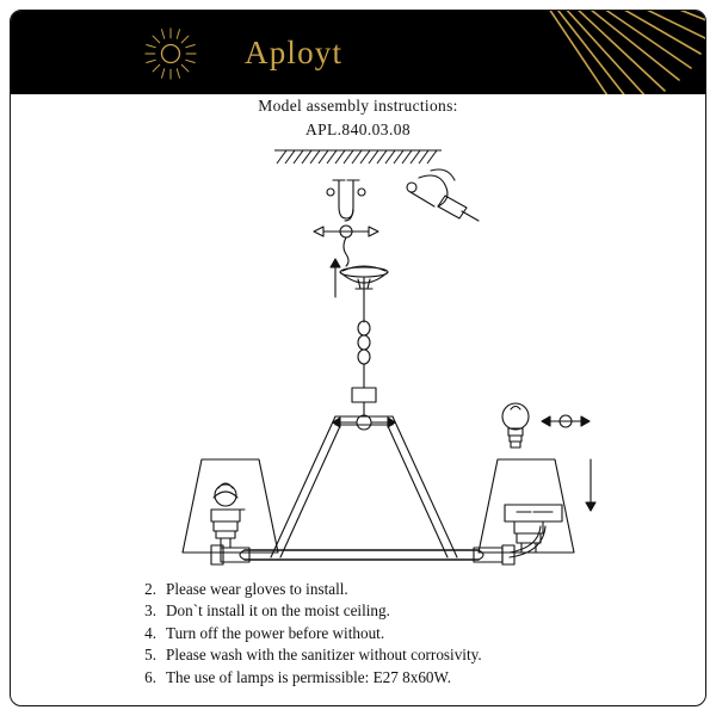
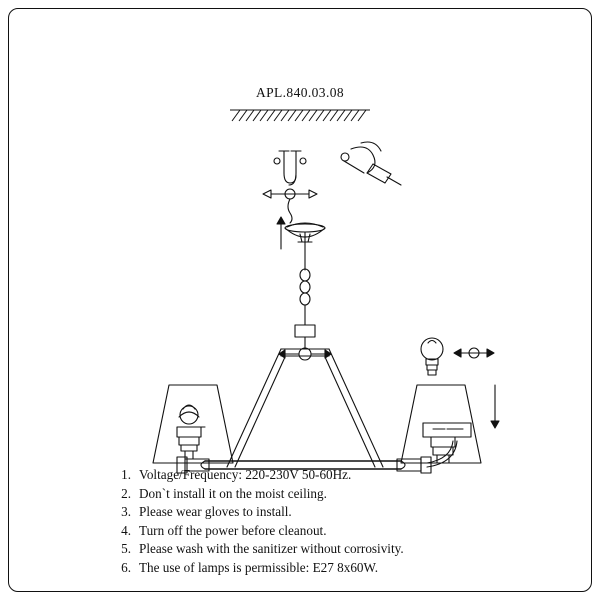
- Aployt
- Model assembly instructions:
  APL.840.03.08
+ 1.
+ Voltage/Frequency: 220-230V 50-60Hz.
  2.
- Please wear gloves to install.
+ Don`t install it on the moist ceiling.
  3.
- Don`t install it on the moist ceiling.
+ Please wear gloves to install.
  4.
- Turn off the power before without.
+ Turn off the power before cleanout.
  5.
  Please wash with the sanitizer without corrosivity.
  6.
  The use of lamps is permissible: E27 8x60W.
